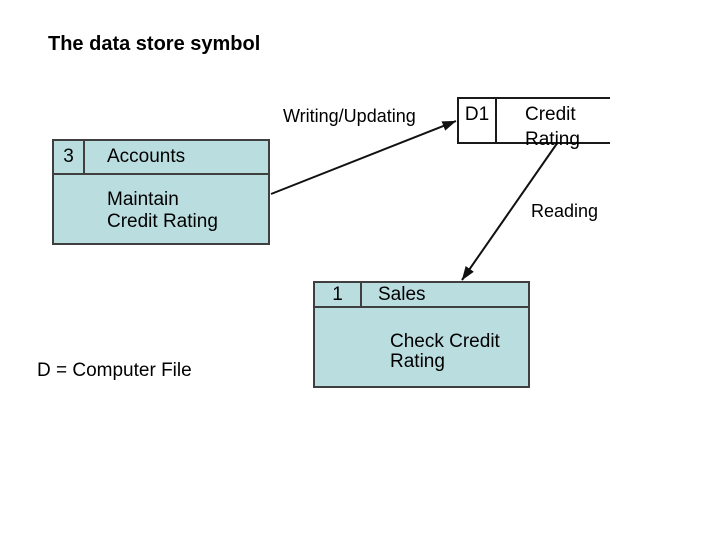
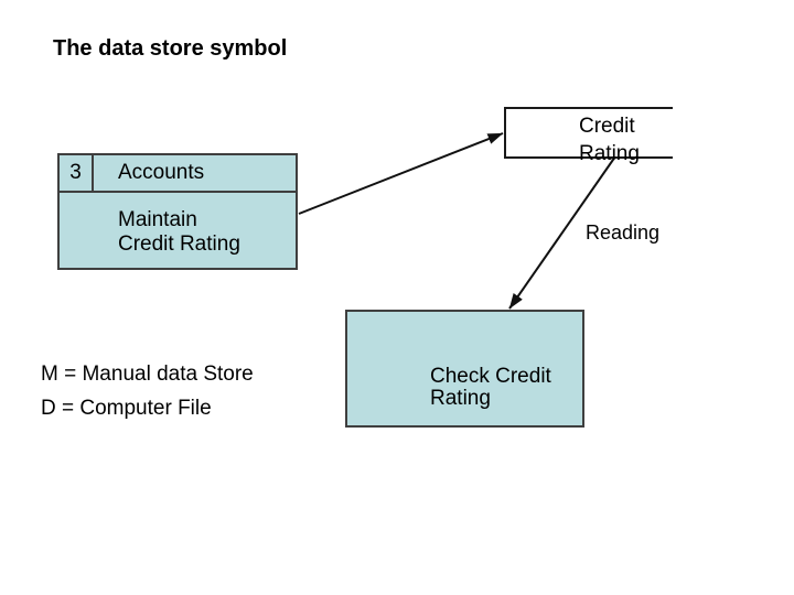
  The data store symbol
- Writing/Updating
  Reading
  3
  Accounts
  Maintain
  Credit Rating
- D1
  Credit
  Rating
- 1
- Sales
  Check Credit
  Rating
+ M = Manual data Store
  D = Computer File
